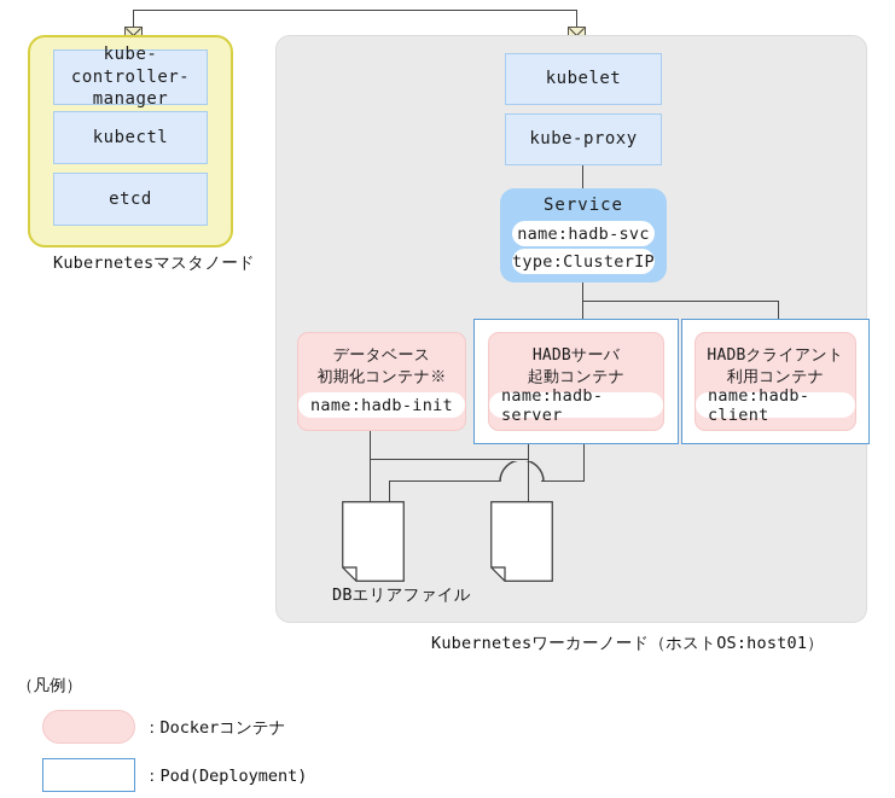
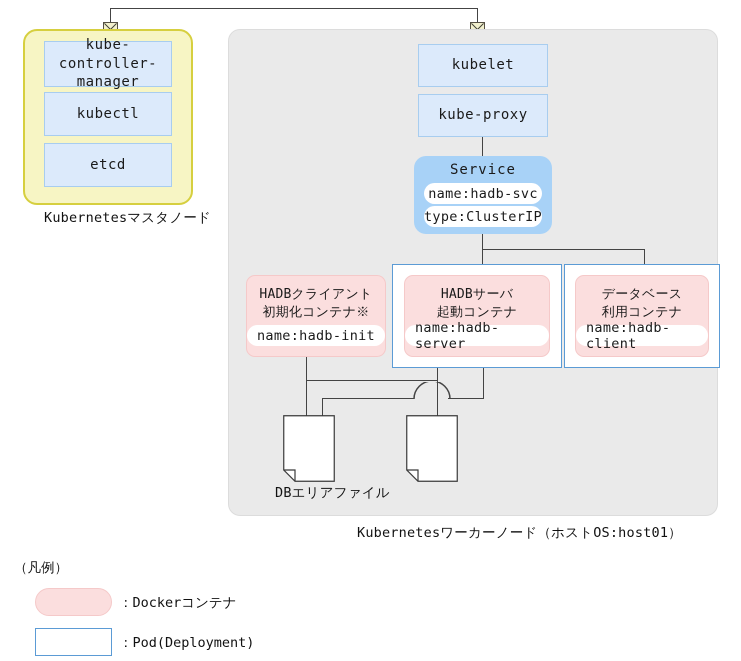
  kube-controller-manager
  kubectl
  etcd
  Kubernetesマスタノード
  kubelet
  kube-proxy
  Service
  name:hadb-svc
  type:ClusterIP
- データベース
+ HADBクライアント
  初期化コンテナ※
  name:hadb-init
  HADBサーバ
  起動コンテナ
  name:hadb-server
- HADBクライアント
+ データベース
  利用コンテナ
  name:hadb-client
  DBエリアファイル
  Kubernetesワーカーノード（ホストOS:host01）
  （凡例）
  ：Dockerコンテナ
  ：Pod(Deployment)
